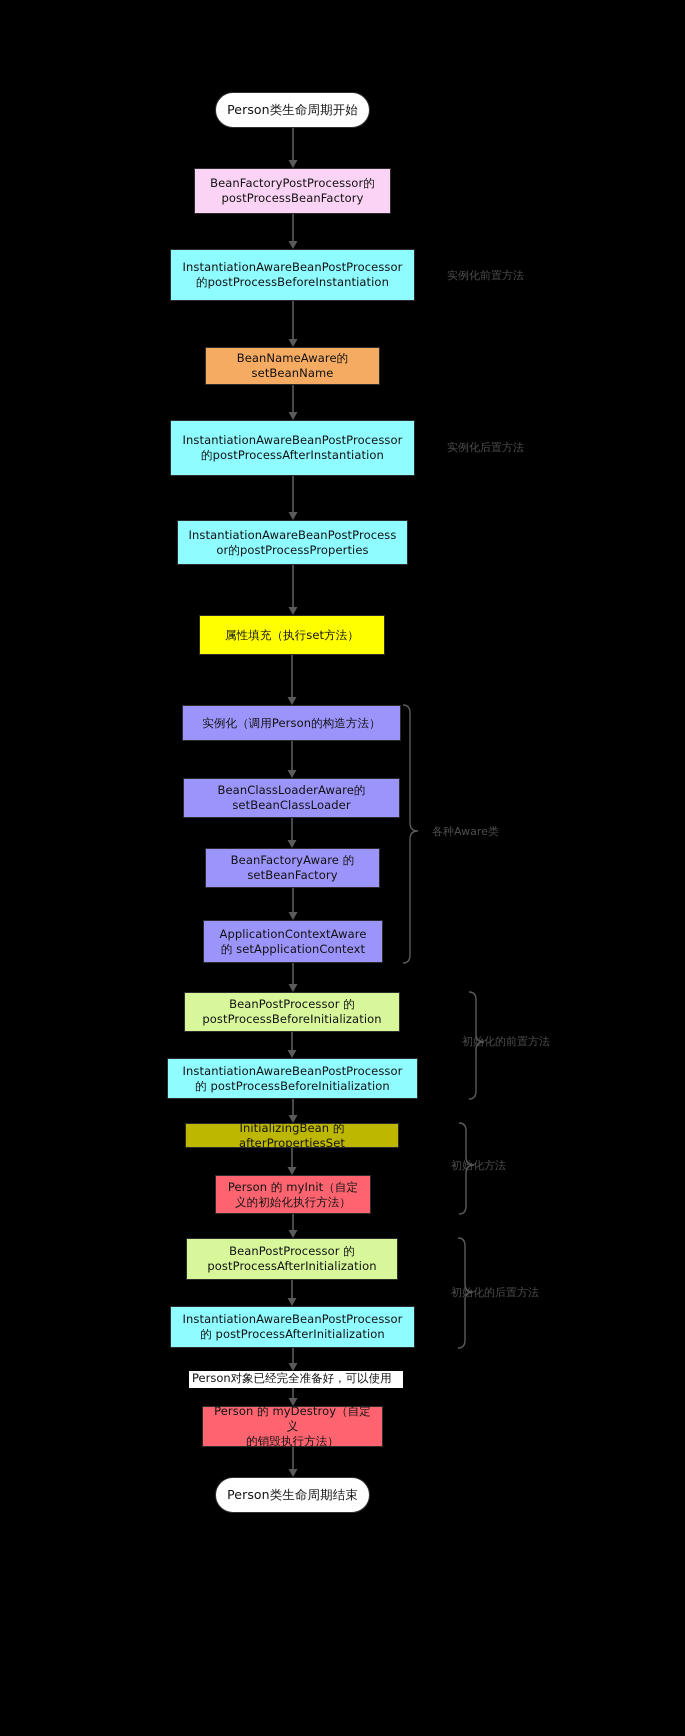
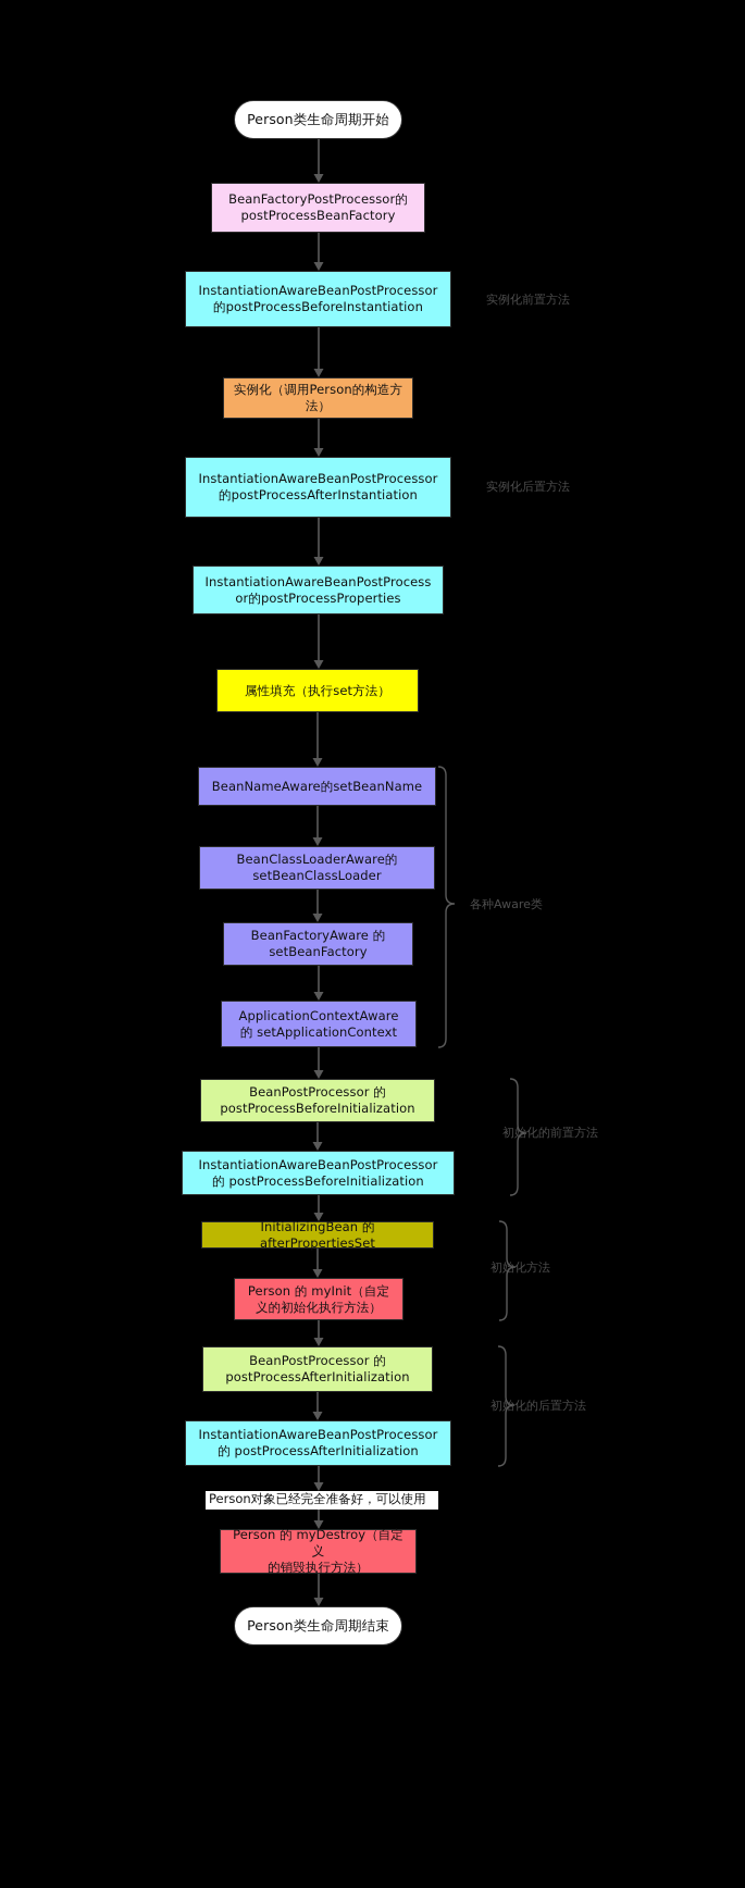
  Person类生命周期开始
  BeanFactoryPostProcessor的
  postProcessBeanFactory
  InstantiationAwareBeanPostProcessor
  的postProcessBeforeInstantiation
- BeanNameAware的setBeanName
+ 实例化（调用Person的构造方法）
  InstantiationAwareBeanPostProcessor
  的postProcessAfterInstantiation
  InstantiationAwareBeanPostProcess
  or的postProcessProperties
  属性填充（执行set方法）
- 实例化（调用Person的构造方法）
+ BeanNameAware的setBeanName
  BeanClassLoaderAware的
  setBeanClassLoader
  BeanFactoryAware 的
  setBeanFactory
  ApplicationContextAware
  的 setApplicationContext
  BeanPostProcessor 的
  postProcessBeforeInitialization
  InstantiationAwareBeanPostProcessor
  的 postProcessBeforeInitialization
  InitializingBean 的 afterPropertiesSet
  Person 的 myInit（自定
  义的初始化执行方法）
  BeanPostProcessor 的
  postProcessAfterInitialization
  InstantiationAwareBeanPostProcessor
  的 postProcessAfterInitialization
  Person 的 myDestroy（自定义
  的销毁执行方法）
  Person类生命周期结束
  Person对象已经完全准备好，可以使用
  实例化前置方法
  实例化后置方法
  各种Aware类
  初始化的前置方法
  初始化方法
  初始化的后置方法
